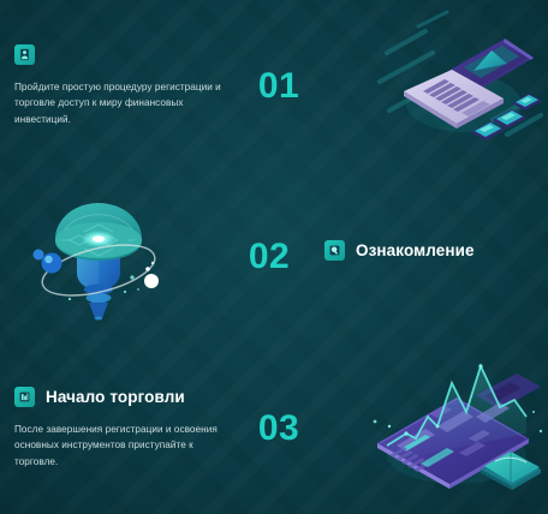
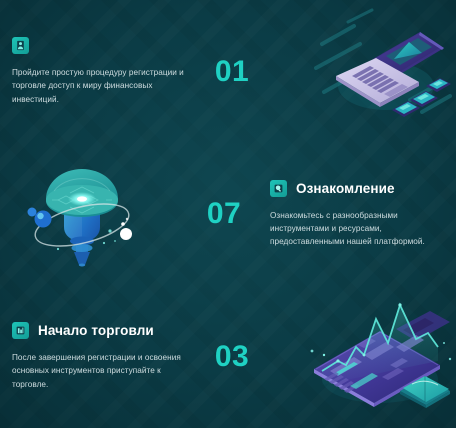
  Пройдите простую процедуру регистрации и торговле доступ к миру финансовых инвестиций.
  01
  Ознакомление
+ Ознакомьтесь с разнообразными инструментами и ресурсами, предоставленными нашей платформой.
- 02
+ 07
  Начало торговли
  После завершения регистрации и освоения основных инструментов приступайте к торговле.
  03
